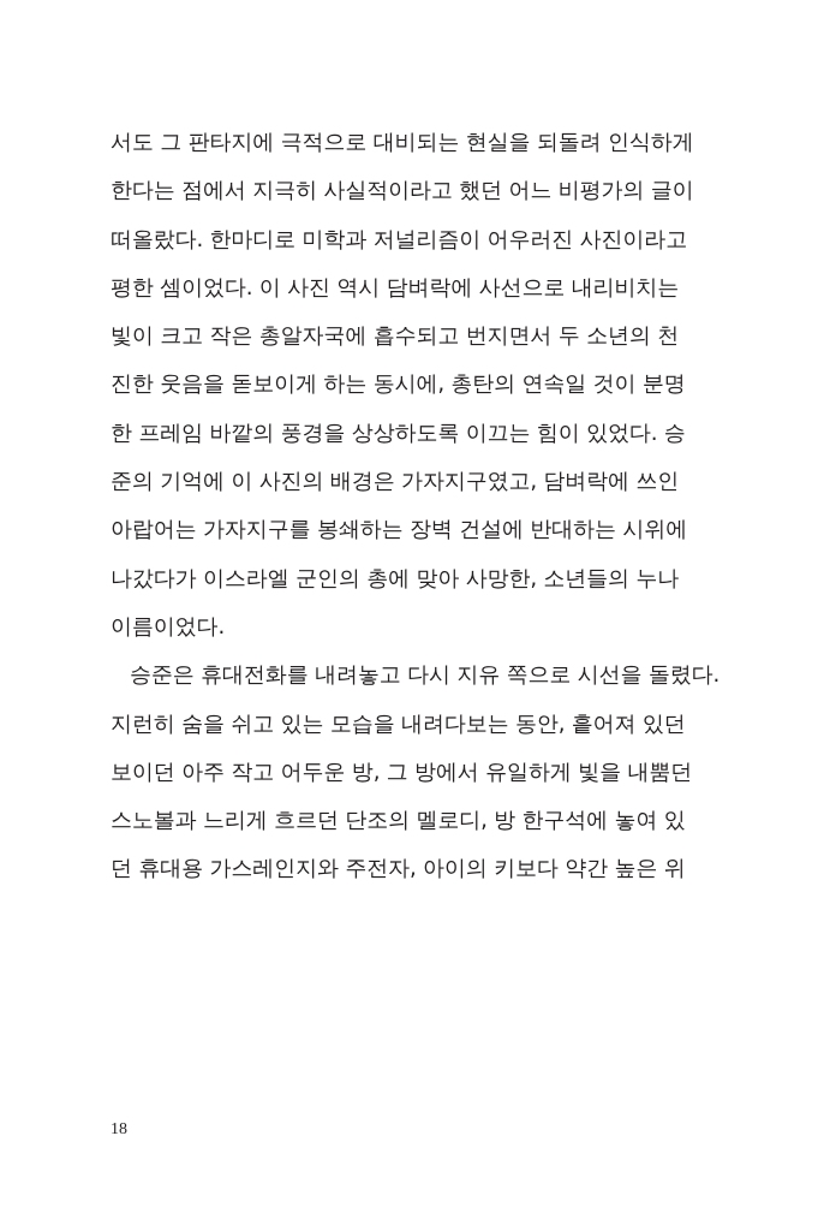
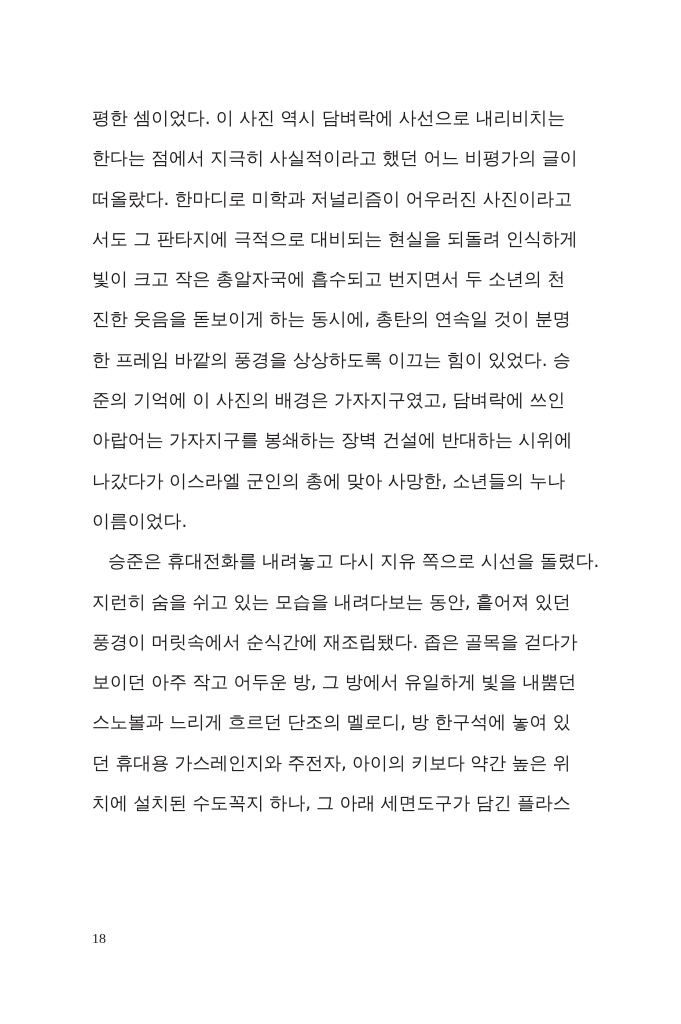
- 서도 그 판타지에 극적으로 대비되는 현실을 되돌려 인식하게
+ 평한 셈이었다. 이 사진 역시 담벼락에 사선으로 내리비치는
  한다는 점에서 지극히 사실적이라고 했던 어느 비평가의 글이
  떠올랐다. 한마디로 미학과 저널리즘이 어우러진 사진이라고
- 평한 셈이었다. 이 사진 역시 담벼락에 사선으로 내리비치는
+ 서도 그 판타지에 극적으로 대비되는 현실을 되돌려 인식하게
  빛이 크고 작은 총알자국에 흡수되고 번지면서 두 소년의 천
  진한 웃음을 돋보이게 하는 동시에, 총탄의 연속일 것이 분명
  한 프레임 바깥의 풍경을 상상하도록 이끄는 힘이 있었다. 승
  준의 기억에 이 사진의 배경은 가자지구였고, 담벼락에 쓰인
  아랍어는 가자지구를 봉쇄하는 장벽 건설에 반대하는 시위에
  나갔다가 이스라엘 군인의 총에 맞아 사망한, 소년들의 누나
  이름이었다.
  승준은 휴대전화를 내려놓고 다시 지유 쪽으로 시선을 돌렸다.
  지런히 숨을 쉬고 있는 모습을 내려다보는 동안, 흩어져 있던
+ 풍경이 머릿속에서 순식간에 재조립됐다. 좁은 골목을 걷다가
  보이던 아주 작고 어두운 방, 그 방에서 유일하게 빛을 내뿜던
  스노볼과 느리게 흐르던 단조의 멜로디, 방 한구석에 놓여 있
  던 휴대용 가스레인지와 주전자, 아이의 키보다 약간 높은 위
+ 치에 설치된 수도꼭지 하나, 그 아래 세면도구가 담긴 플라스
  18
